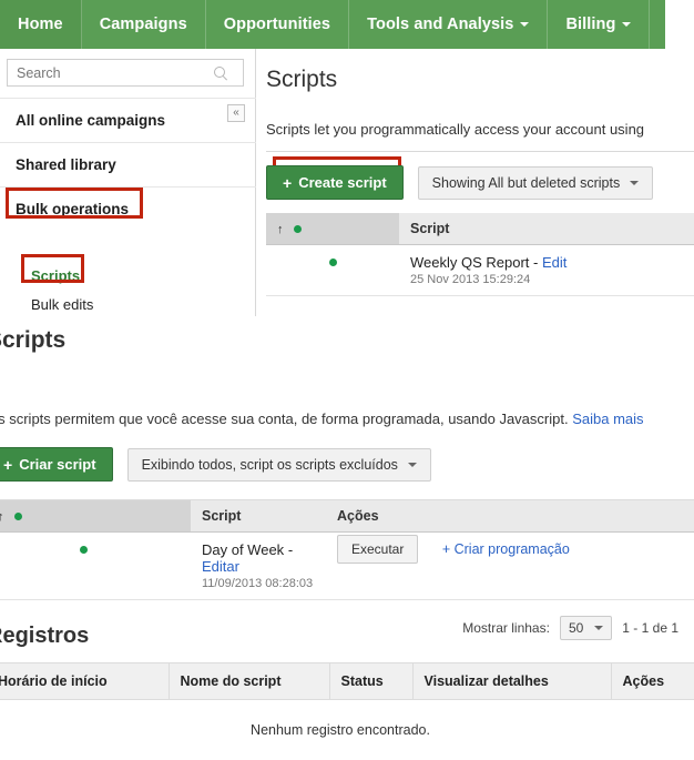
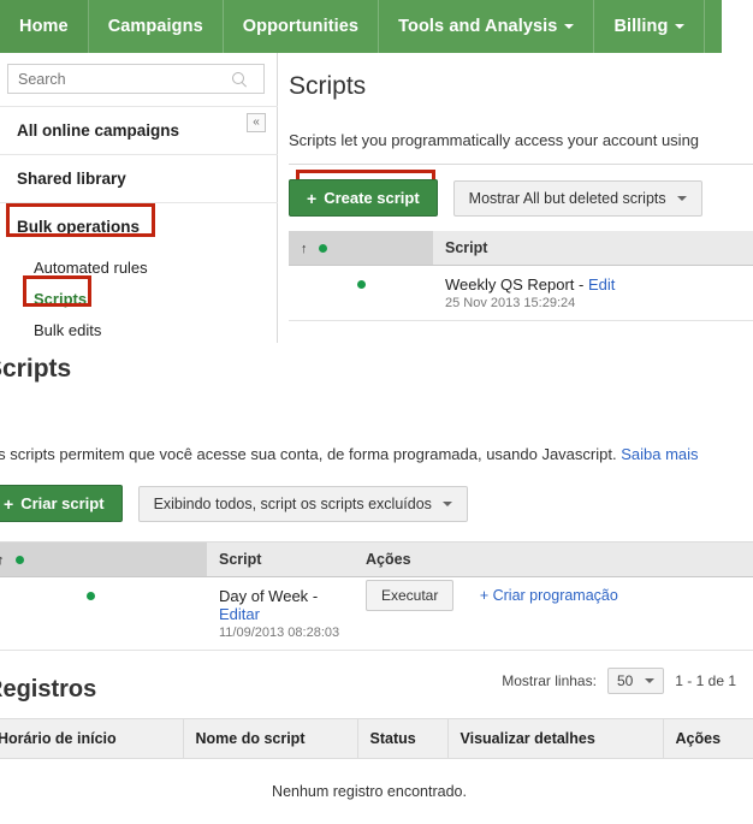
  Home
  Campaigns
  Opportunities
  Tools and Analysis
  Billing
  Search
  All online campaigns
  Shared library
  Bulk operations
+ Automated rules
  Scripts
  Bulk edits
  «
  Scripts
  Scripts let you programmatically access your account using
  +
  Create script
- Showing All but deleted scripts
+ Mostrar All but deleted scripts
  ↑	Script
  	Weekly QS Report - Edit 25 Nov 2013 15:29:24
  cripts
  s scripts permitem que você acesse sua conta, de forma programada, usando Javascript. Saiba mais
  +
  Criar script
  Exibindo todos, script os scripts excluídos
  ↑	Script	Ações
  	Day of Week - Editar 11/09/2013 08:28:03	Executar + Criar programação
  Mostrar linhas:
  50
  1 - 1 de 1
  egistros
  Horário de início	Nome do script	Status	Visualizar detalhes	Ações
  Nenhum registro encontrado.
